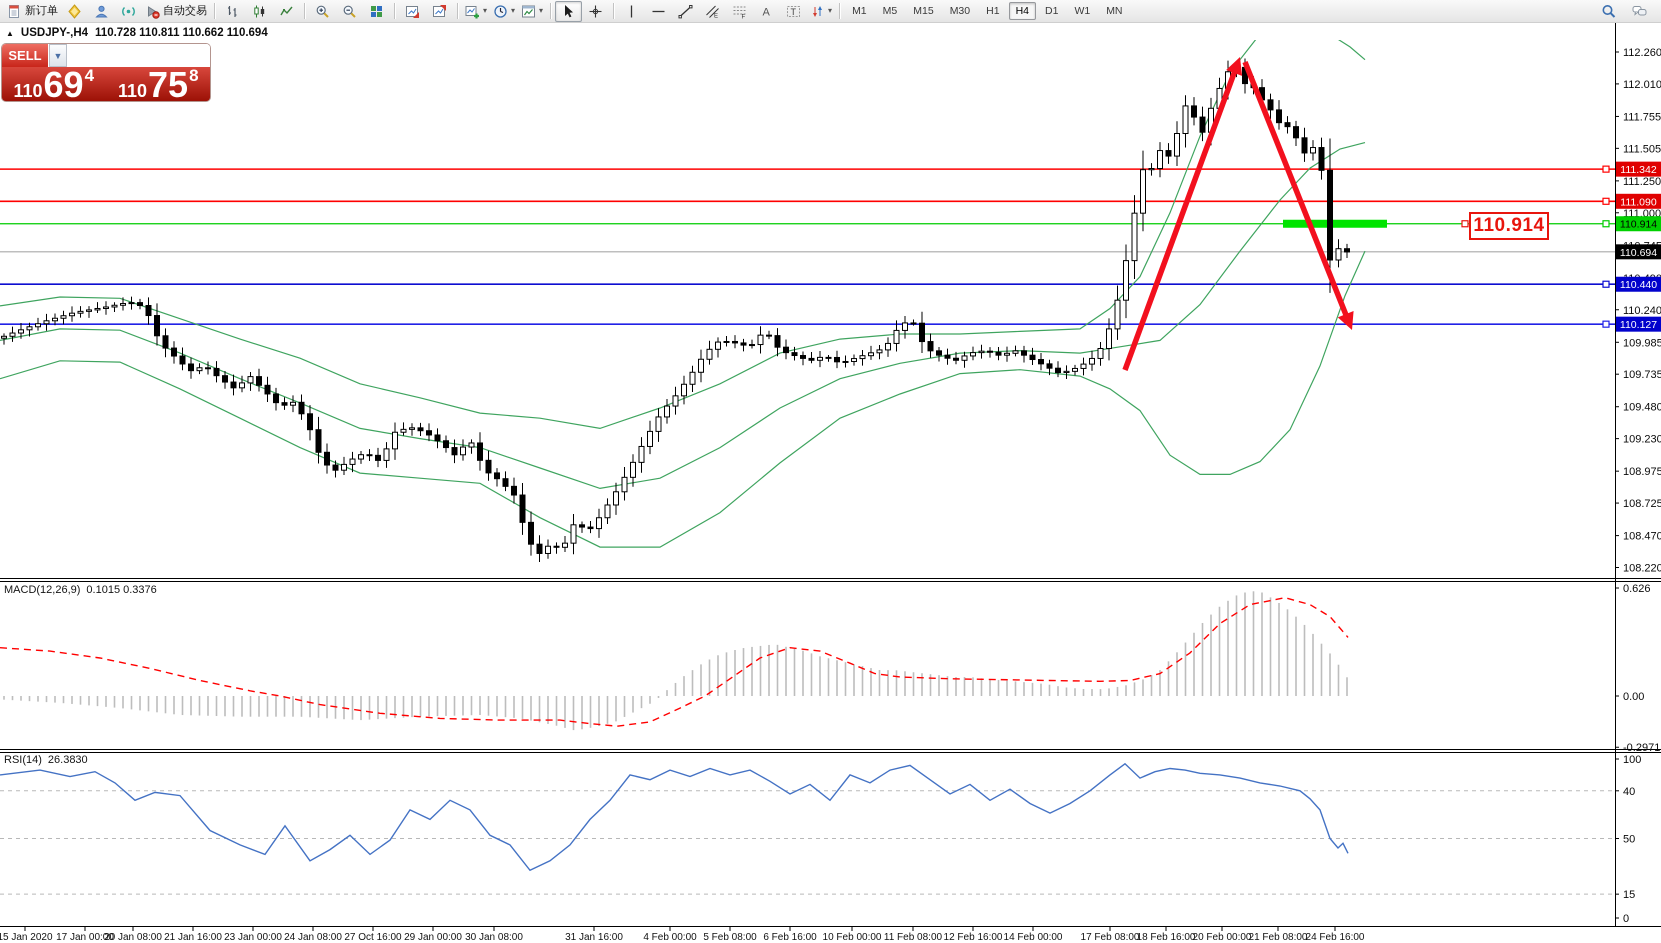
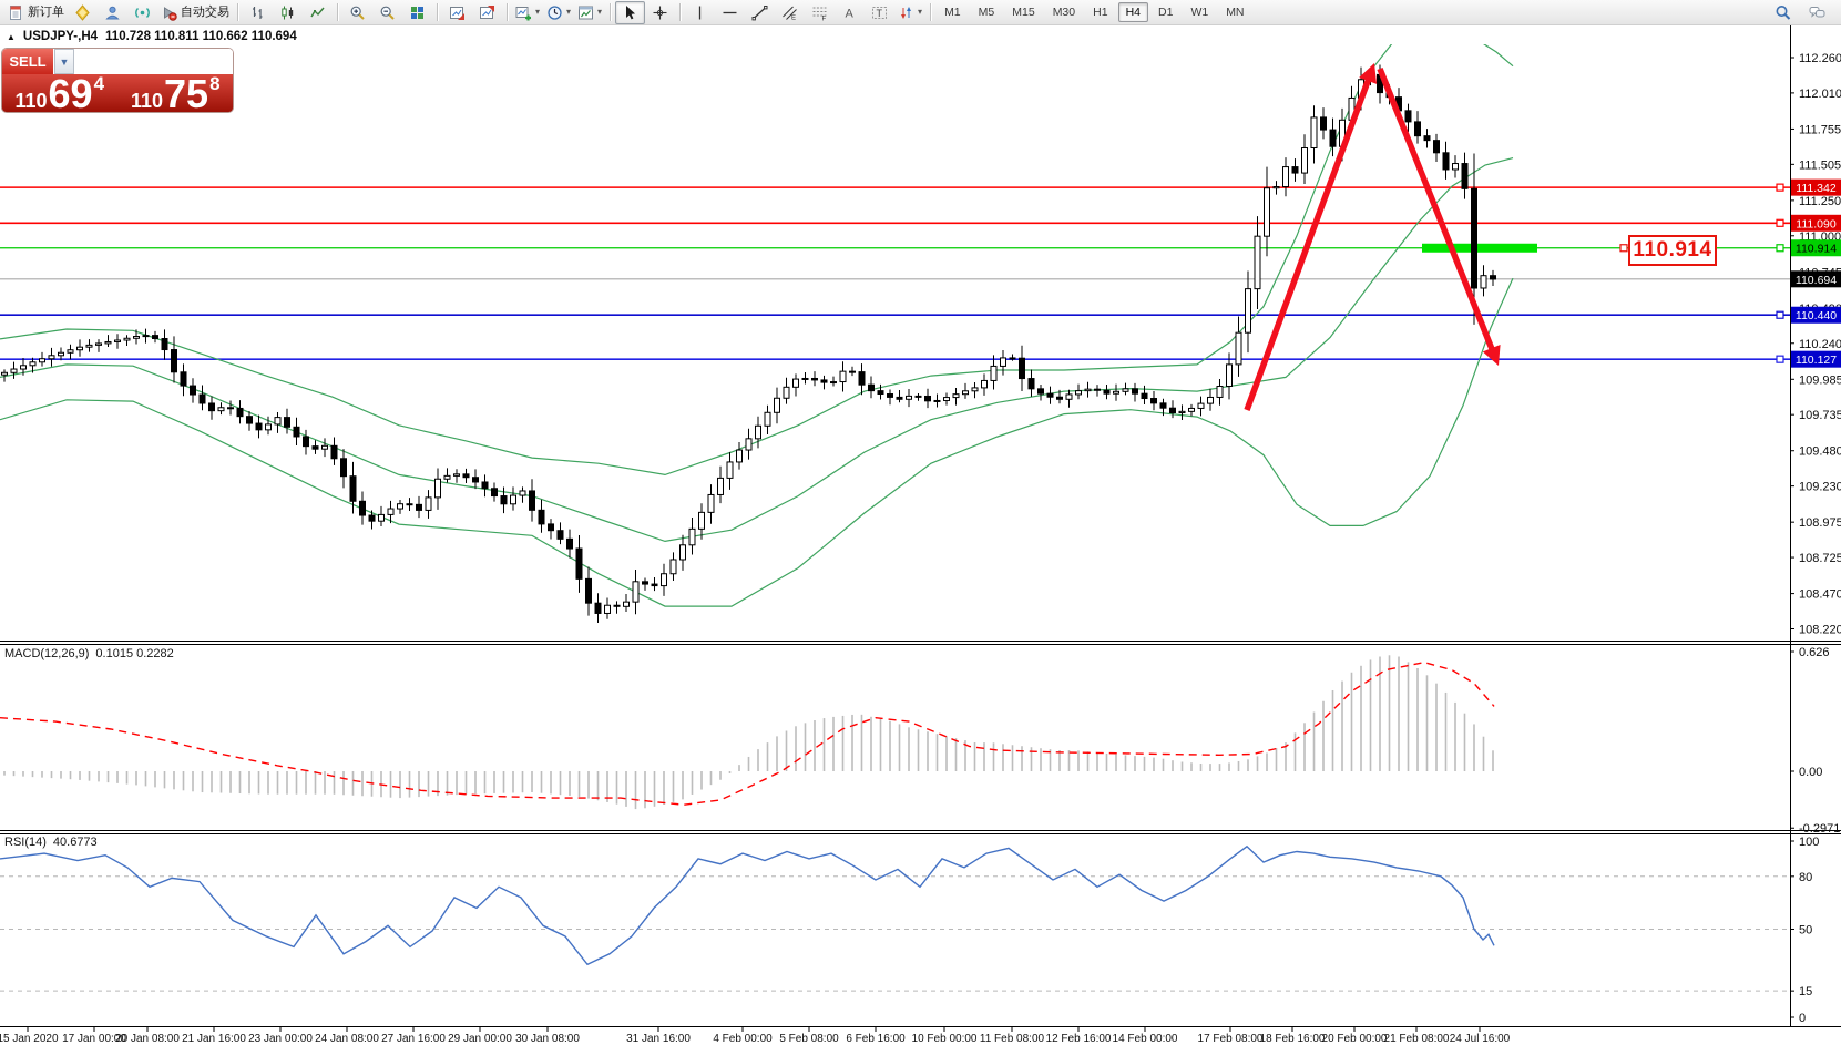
  新订单
  自动交易
  ▾
  ▾
  ▾
  A
  T
  ▾
  M1
  M5
  M15
  M30
  H1
  H4
  D1
  W1
  MN
  112.260
  112.010
  111.755
  111.505
  111.250
  111.000
  110.240
  109.985
  109.735
  109.480
  109.230
  108.975
  108.725
  108.470
  108.220
  111.342
  111.090
  110.914
  110.694
  110.440
  110.127
  0.626
  0.00
  -0.2971
  100
- 40
+ 80
  50
  15
  0
  15 Jan 2020
  17 Jan 00:00
  20 Jan 08:00
  21 Jan 16:00
  23 Jan 00:00
  24 Jan 08:00
- 27 Oct 16:00
+ 27 Jan 16:00
  29 Jan 00:00
  30 Jan 08:00
  31 Jan 16:00
  4 Feb 00:00
  5 Feb 08:00
  6 Feb 16:00
  10 Feb 00:00
  11 Feb 08:00
  12 Feb 16:00
  14 Feb 00:00
  17 Feb 08:00
  18 Feb 16:00
  20 Feb 00:00
  21 Feb 08:00
- 24 Feb 16:00
+ 24 Jul 16:00
  ▲
  USDJPY-,H4
  110.728 110.811 110.662 110.694
  SELL
  ▼
  110
  69
  4
  110
  75
  8
  MACD(12,26,9)
- 0.1015 0.3376
+ 0.1015 0.2282
  RSI(14)
- 26.3830
+ 40.6773
  110.914
